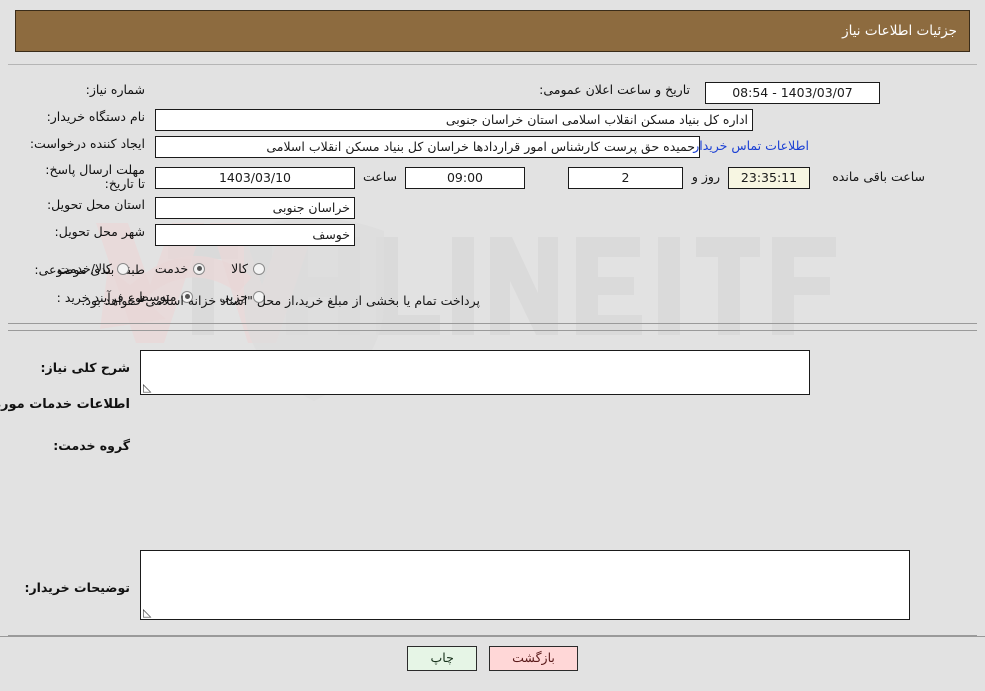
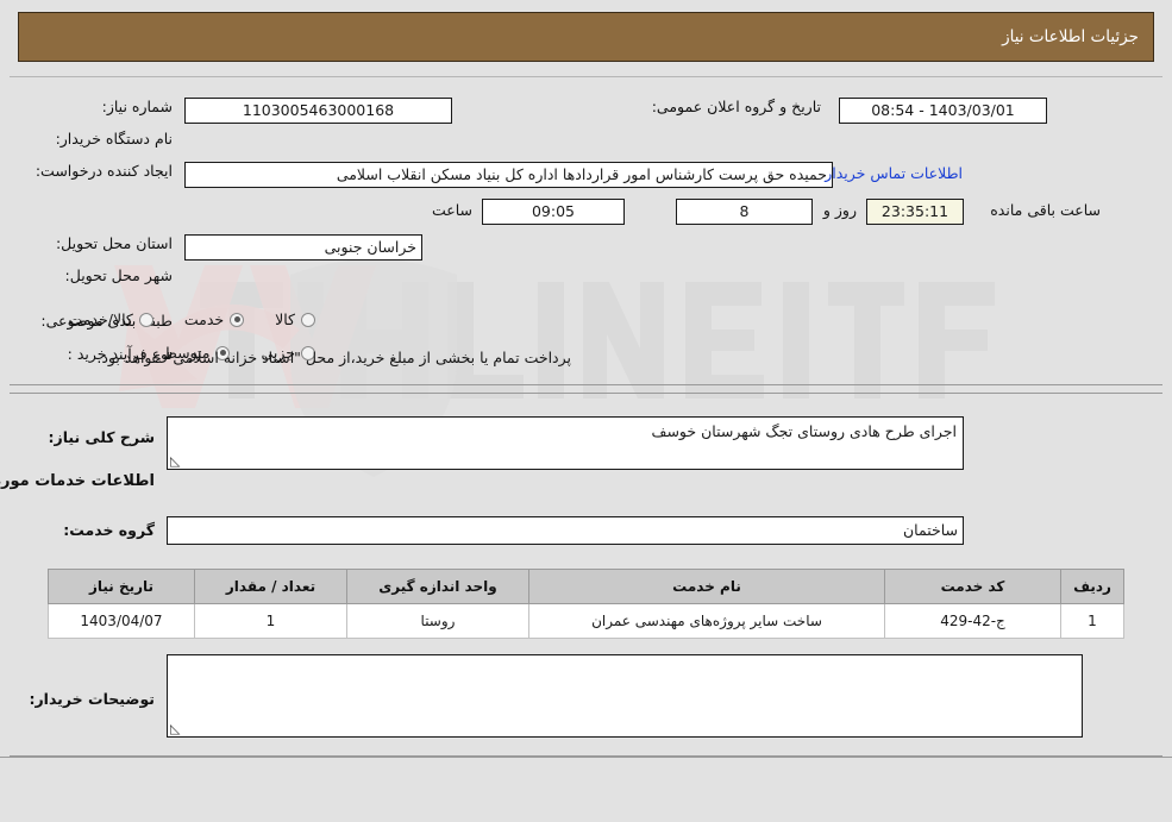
  جزئیات اطلاعات نیاز
  شماره نیاز:
+ 1103005463000168
- تاریخ و ساعت اعلان عمومی:
+ تاریخ و گروه اعلان عمومی:
- 1403/03/07 - 08:54
+ 1403/03/01 - 08:54
  نام دستگاه خریدار:
- اداره کل بنیاد مسکن انقلاب اسلامی استان خراسان جنوبی
  ایجاد کننده درخواست:
- حمیده حق پرست کارشناس امور قراردادها خراسان کل بنیاد مسکن انقلاب اسلامی
+ حمیده حق پرست کارشناس امور قراردادها اداره کل بنیاد مسکن انقلاب اسلامی
  اطلاعات تماس خریدار
- مهلت ارسال پاسخ: تا تاریخ:
- 1403/03/10
  ساعت
- 09:00
+ 09:05
- 2
+ 8
  روز و
  23:35:11
  ساعت باقی مانده
  استان محل تحویل:
  خراسان جنوبی
  شهر محل تحویل:
- خوسف
  طب بندی موضوعی:
  کالا
  خدمت
  کالا/خدمت
  نوع فرآیند خرید :
  جزیی
  متوسط
  پرداخت تمام یا بخشی از مبلغ خرید،از محل "اسناد خزانه اسلامی" خواهد بود.
  شرح کلی نیاز:
+ اجرای طرح هادی روستای تجگ شهرستان خوسف
  اطلاعات خدمات مور
  گروه خدمت:
+ ساختمان
+ ردیف	کد خدمت	نام خدمت	واحد اندازه گیری	تعداد / مقدار	تاریخ نیاز
+ 1	ج-42-429	ساخت سایر پروژه‌های مهندسی عمران	روستا	1	1403/04/07
  توضیحات خریدار:
- بازگشت
- چاپ
